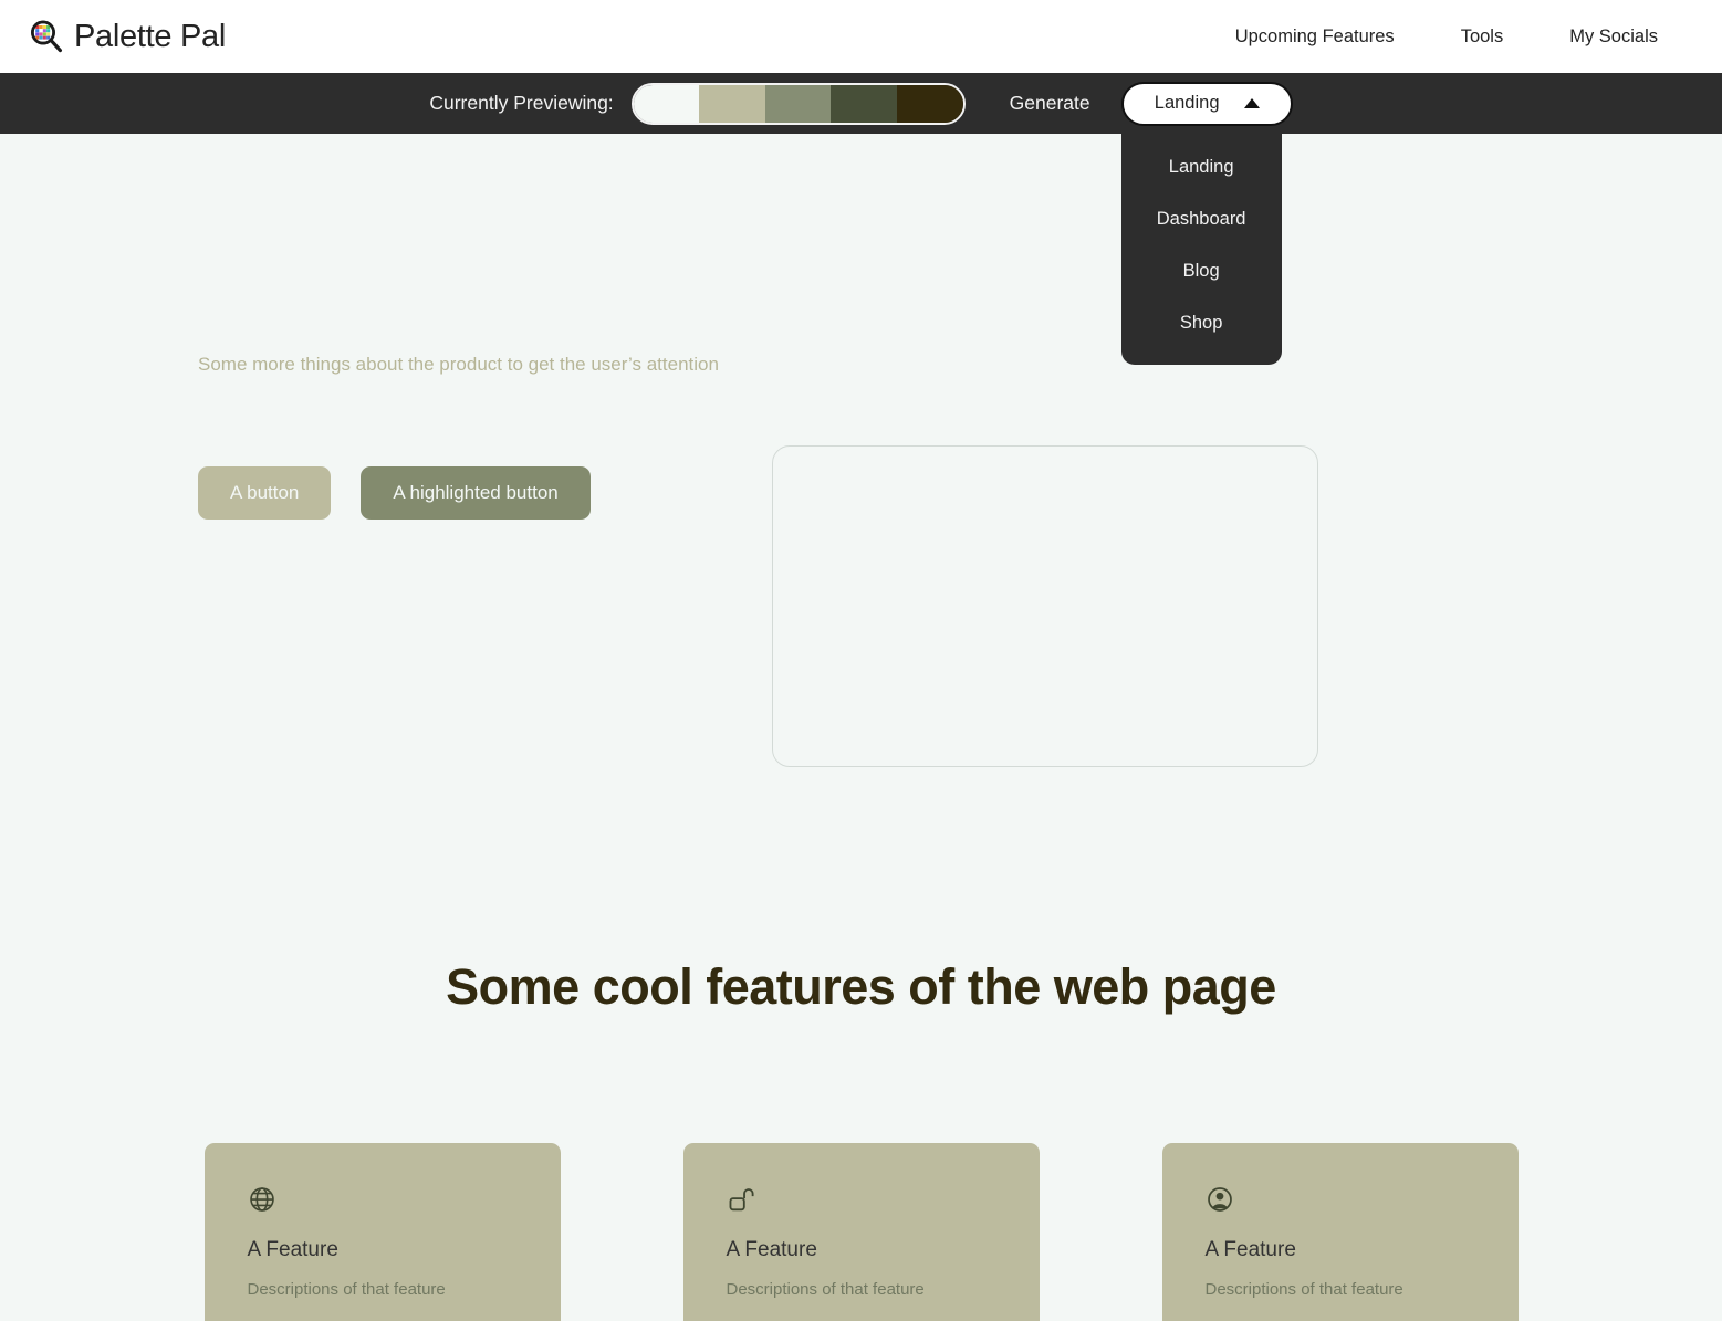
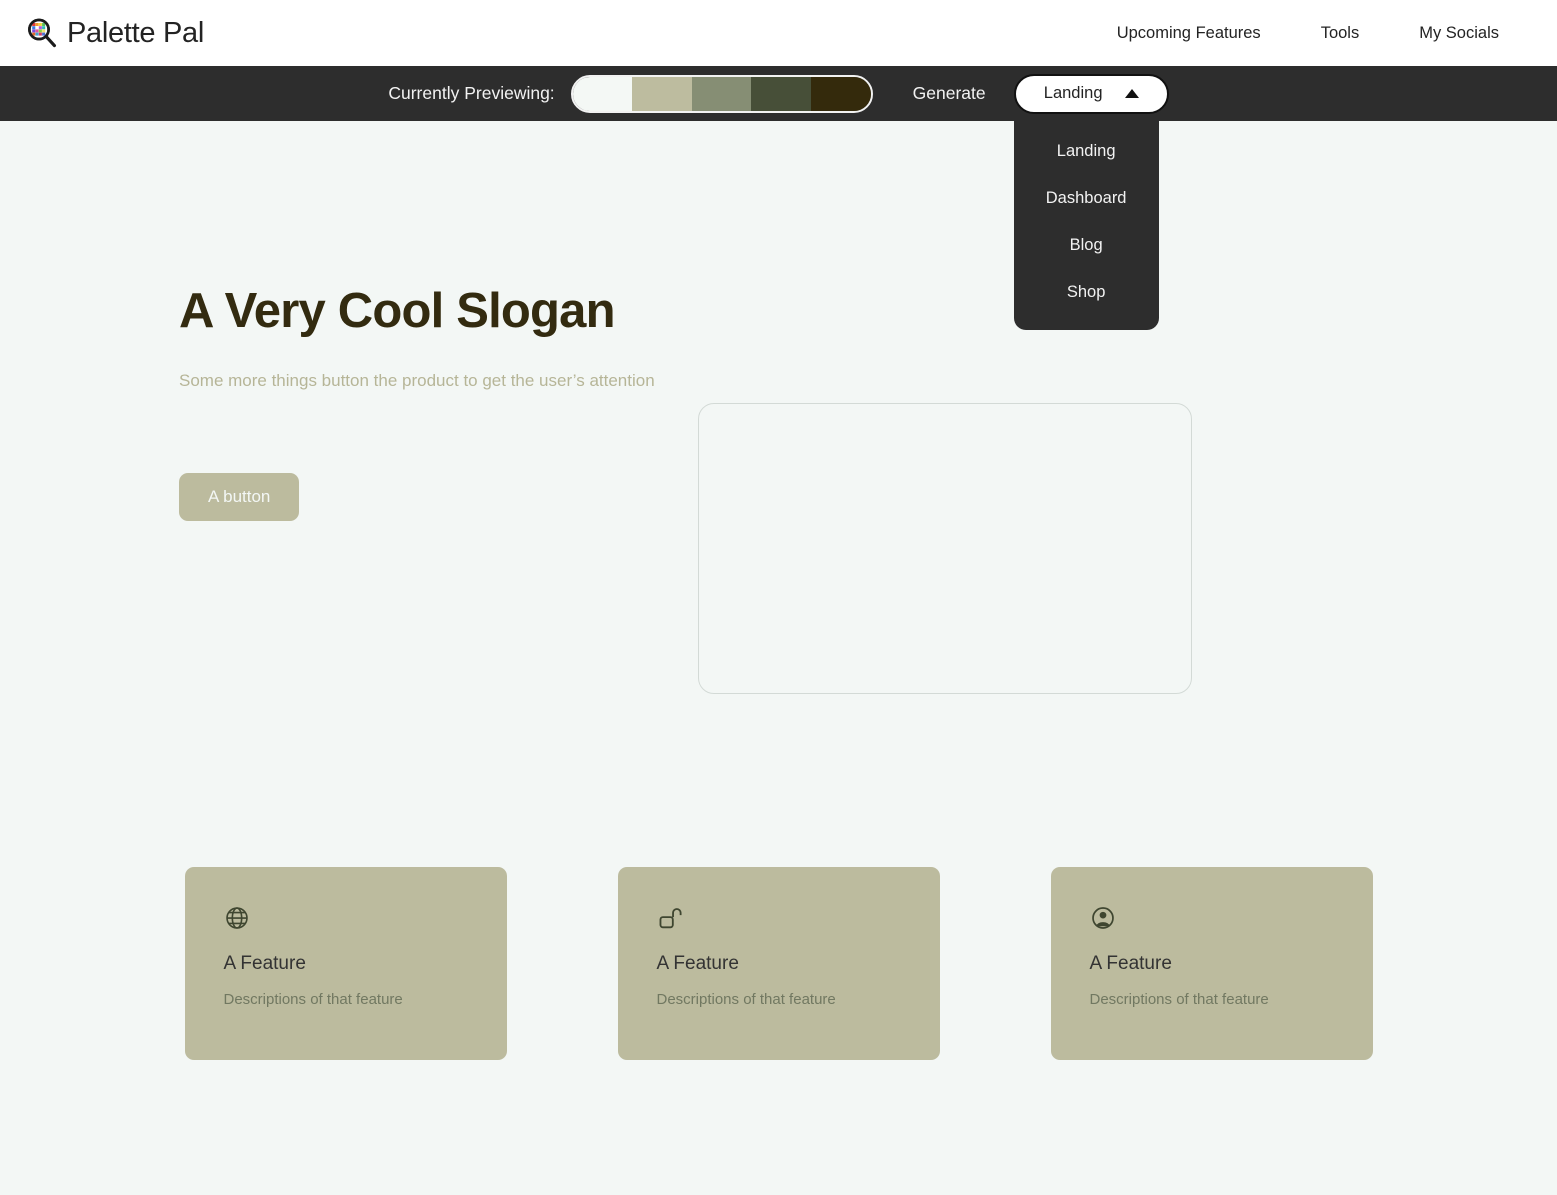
  Palette Pal
  Upcoming Features
  Tools
  My Socials
  Currently Previewing:
  Generate
  Landing
  Dashboard
  Blog
  Shop
  Landing
+ A Very Cool Slogan
- Some more things about the product to get the user’s attention
+ Some more things button the product to get the user’s attention
  A button
- A highlighted button
- Some cool features of the web page
  A Feature
  Descriptions of that feature
  A Feature
  Descriptions of that feature
  A Feature
  Descriptions of that feature
